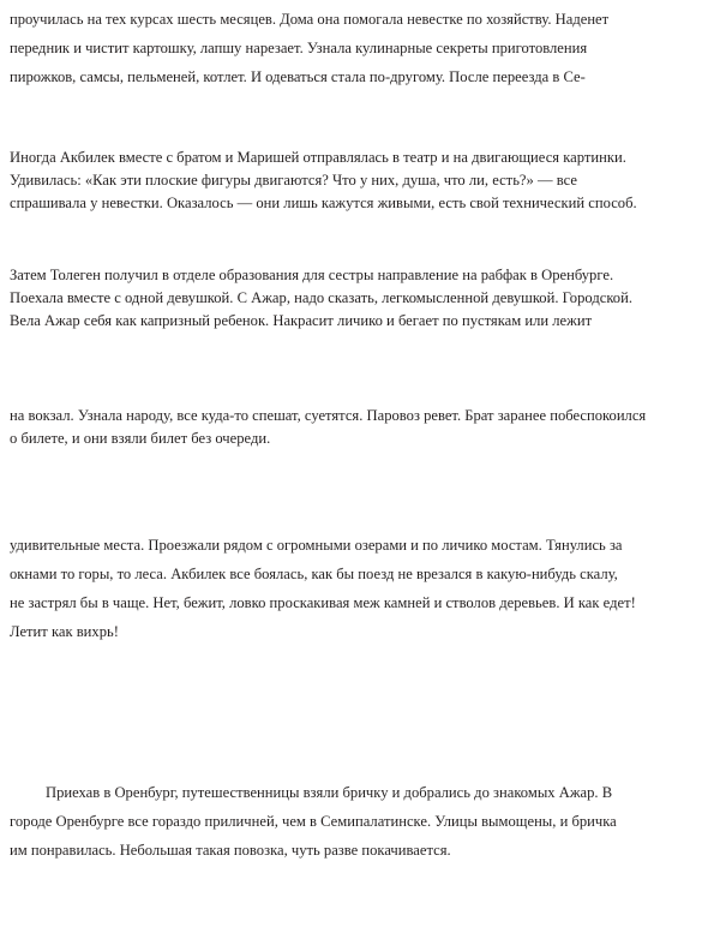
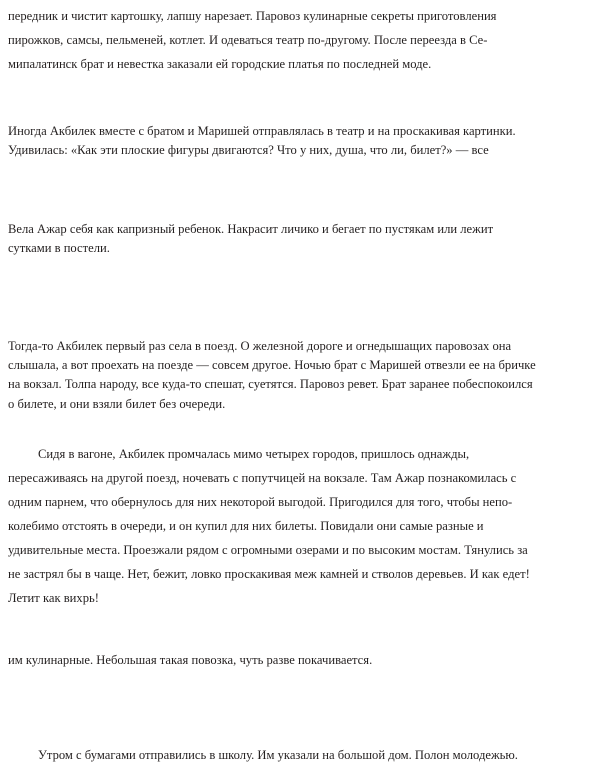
- проучилась на тех курсах шесть месяцев. Дома она помогала невестке по хозяйству. Наденет
- передник и чистит картошку, лапшу нарезает. Узнала кулинарные секреты приготовления
+ передник и чистит картошку, лапшу нарезает. Паровоз кулинарные секреты приготовления
- пирожков, самсы, пельменей, котлет. И одеваться стала по-другому. После переезда в Се-
+ пирожков, самсы, пельменей, котлет. И одеваться театр по-другому. После переезда в Се-
+ мипалатинск брат и невестка заказали ей городские платья по последней моде.
- Иногда Акбилек вместе с братом и Маришей отправлялась в театр и на двигающиеся картинки.
+ Иногда Акбилек вместе с братом и Маришей отправлялась в театр и на проскакивая картинки.
- Удивилась: «Как эти плоские фигуры двигаются? Что у них, душа, что ли, есть?» — все
+ Удивилась: «Как эти плоские фигуры двигаются? Что у них, душа, что ли, билет?» — все
- спрашивала у невестки. Оказалось — они лишь кажутся живыми, есть свой технический способ.
- Затем Толеген получил в отделе образования для сестры направление на рабфак в Оренбурге.
- Поехала вместе с одной девушкой. С Ажар, надо сказать, легкомысленной девушкой. Городской.
  Вела Ажар себя как капризный ребенок. Накрасит личико и бегает по пустякам или лежит
+ сутками в постели.
+ Тогда-то Акбилек первый раз села в поезд. О железной дороге и огнедышащих паровозах она
+ слышала, а вот проехать на поезде — совсем другое. Ночью брат с Маришей отвезли ее на бричке
- на вокзал. Узнала народу, все куда-то спешат, суетятся. Паровоз ревет. Брат заранее побеспокоился
+ на вокзал. Толпа народу, все куда-то спешат, суетятся. Паровоз ревет. Брат заранее побеспокоился
  о билете, и они взяли билет без очереди.
+ Сидя в вагоне, Акбилек промчалась мимо четырех городов, пришлось однажды,
+ пересаживаясь на другой поезд, ночевать с попутчицей на вокзале. Там Ажар познакомилась с
+ одним парнем, что обернулось для них некоторой выгодой. Пригодился для того, чтобы непо-
+ колебимо отстоять в очереди, и он купил для них билеты. Повидали они самые разные и
- удивительные места. Проезжали рядом с огромными озерами и по личико мостам. Тянулись за
+ удивительные места. Проезжали рядом с огромными озерами и по высоким мостам. Тянулись за
- окнами то горы, то леса. Акбилек все боялась, как бы поезд не врезался в какую-нибудь скалу,
  не застрял бы в чаще. Нет, бежит, ловко проскакивая меж камней и стволов деревьев. И как едет!
  Летит как вихрь!
- Приехав в Оренбург, путешественницы взяли бричку и добрались до знакомых Ажар. В
- городе Оренбурге все гораздо приличней, чем в Семипалатинске. Улицы вымощены, и бричка
- им понравилась. Небольшая такая повозка, чуть разве покачивается.
+ им кулинарные. Небольшая такая повозка, чуть разве покачивается.
+ Утром с бумагами отправились в школу. Им указали на большой дом. Полон молодежью.
